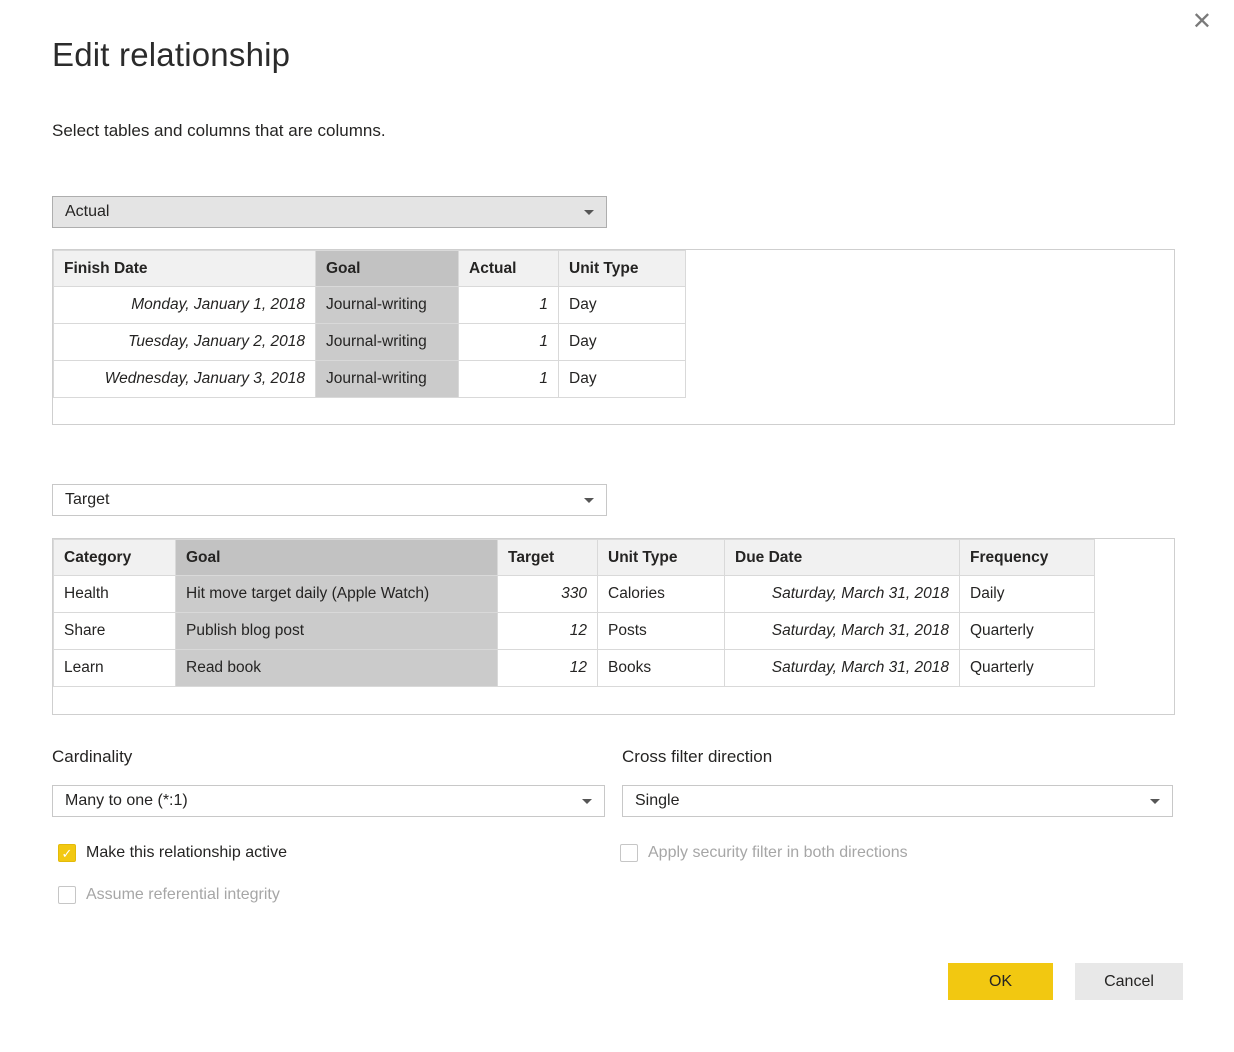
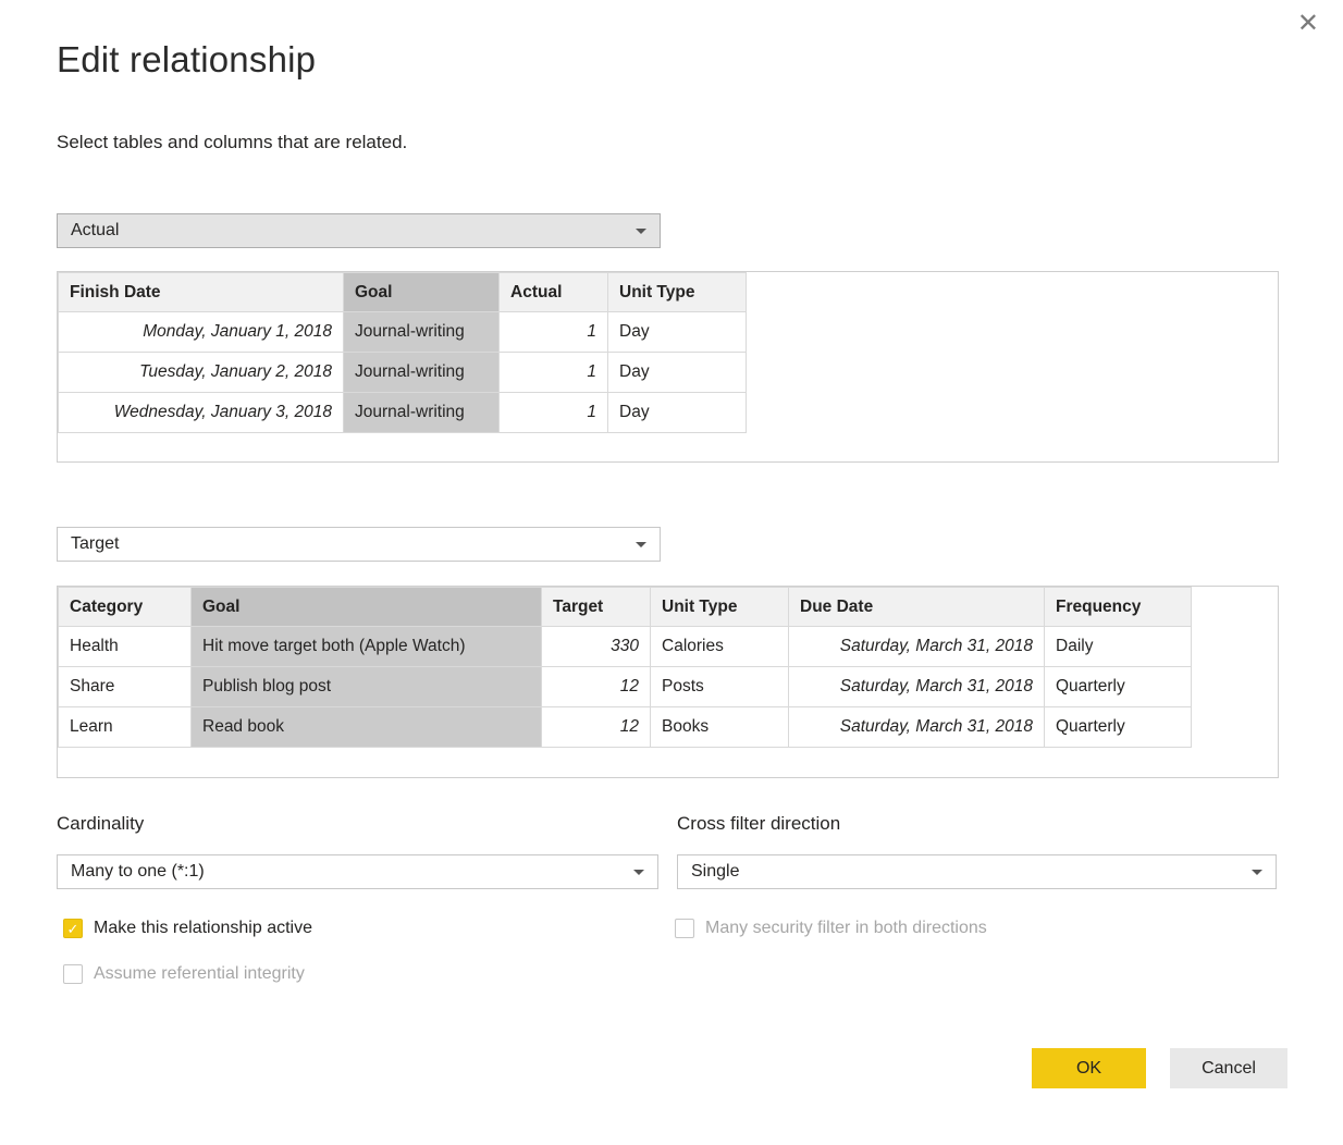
  ✕
  Edit relationship
- Select tables and columns that are columns.
+ Select tables and columns that are related.
  Actual
  Finish Date	Goal	Actual	Unit Type
  Monday, January 1, 2018	Journal-writing	1	Day
  Tuesday, January 2, 2018	Journal-writing	1	Day
  Wednesday, January 3, 2018	Journal-writing	1	Day
  Target
  Category	Goal	Target	Unit Type	Due Date	Frequency
- Health	Hit move target daily (Apple Watch)	330	Calories	Saturday, March 31, 2018	Daily
+ Health	Hit move target both (Apple Watch)	330	Calories	Saturday, March 31, 2018	Daily
  Share	Publish blog post	12	Posts	Saturday, March 31, 2018	Quarterly
  Learn	Read book	12	Books	Saturday, March 31, 2018	Quarterly
  Cardinality
  Cross filter direction
  Many to one (*:1)
  Single
  ✓
  Make this relationship active
- Apply security filter in both directions
+ Many security filter in both directions
  Assume referential integrity
  OK
  Cancel
